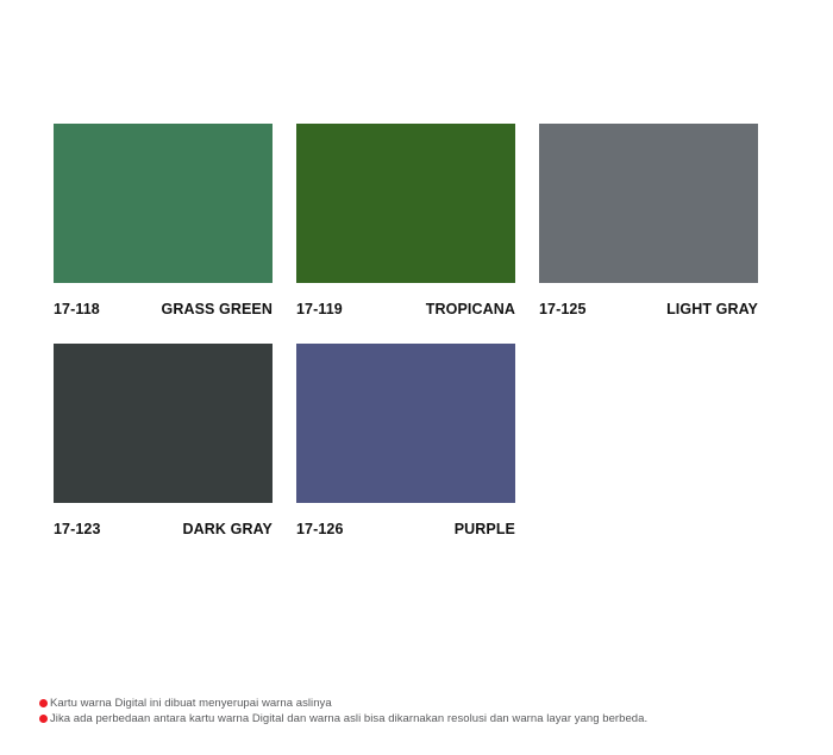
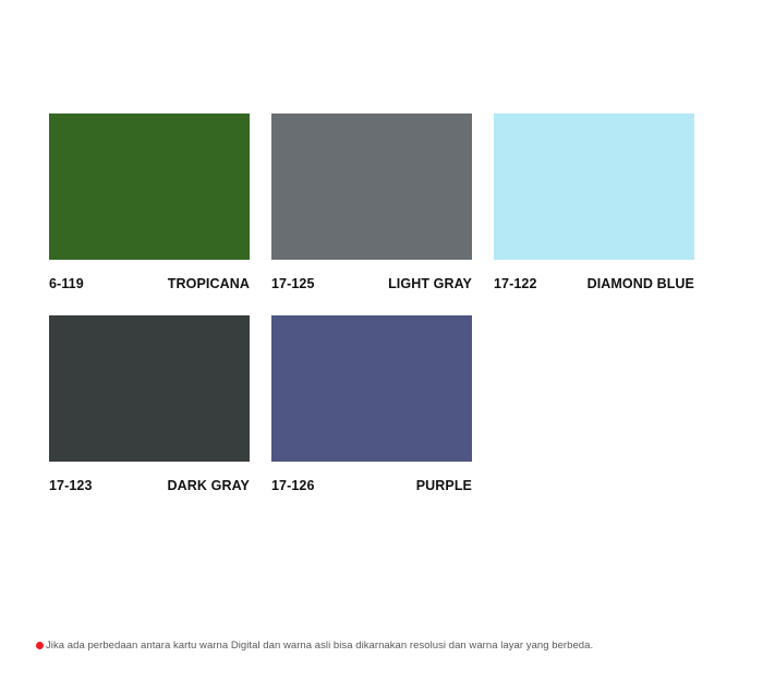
- 17-118
- GRASS GREEN
- 17-119
+ 6-119
  TROPICANA
  17-125
  LIGHT GRAY
+ 17-122
+ DIAMOND BLUE
  17-123
  DARK GRAY
  17-126
  PURPLE
- Kartu warna Digital ini dibuat menyerupai warna aslinya
  Jika ada perbedaan antara kartu warna Digital dan warna asli bisa dikarnakan resolusi dan warna layar yang berbeda.
